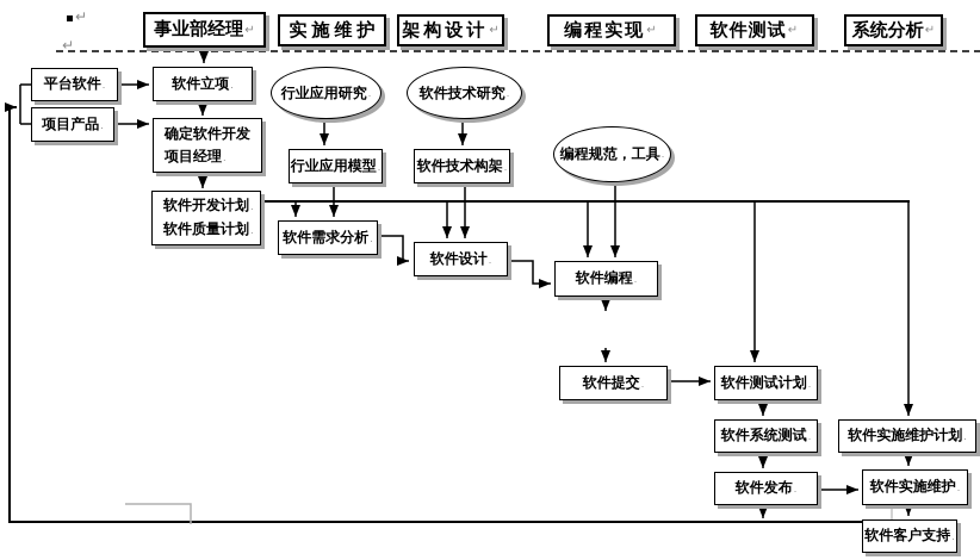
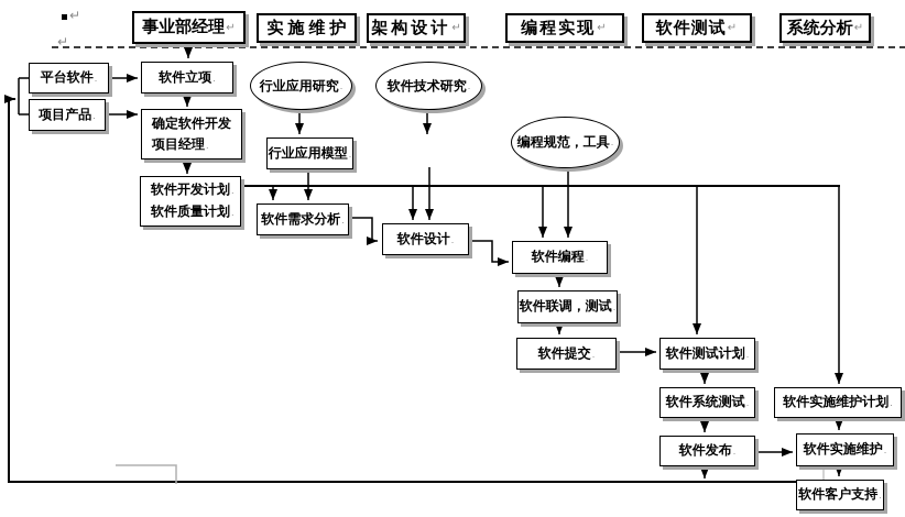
  ↵
  ↵
  事业部经理
  ↵
  实施维护
  架构设计
  ↵
  编程实现
  ↵
  软件测试
  ↵
  系统分析
  ↵
  行业应用研究
  .
  软件技术研究
  .
  编程规范，工具
  .
  平台软件.
  项目产品.
  软件立项.
  确定软件开发
  项目经理.
  软件开发计划.
  软件质量计划.
  行业应用模型.
- 软件技术构架.
  软件需求分析.
  软件设计.
  软件编程.
+ 软件联调，测试.
  软件提交.
  软件测试计划.
  软件系统测试.
  软件发布.
  软件实施维护计划.
  软件实施维护.
  软件客户支持.
